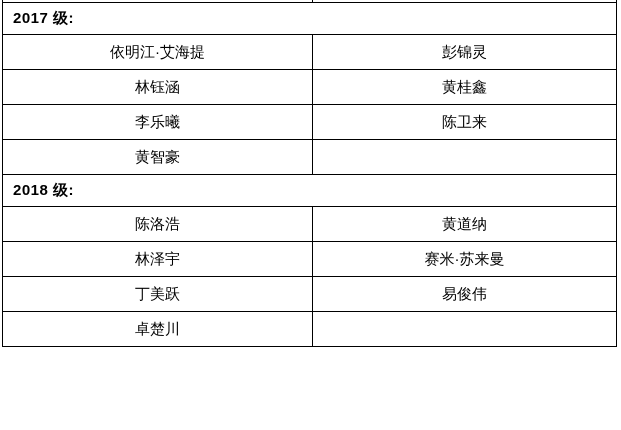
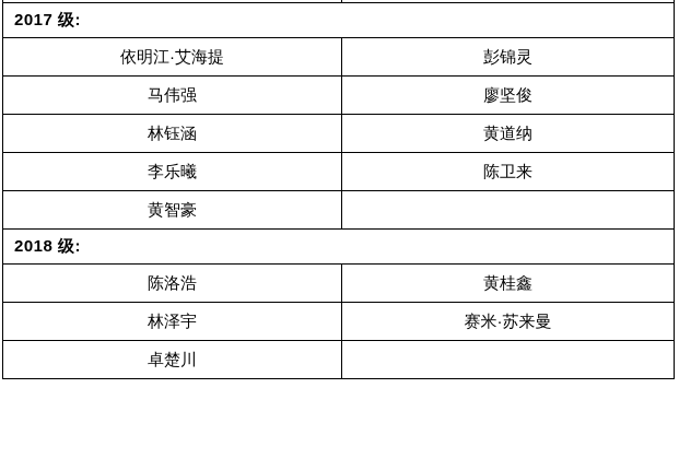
  2017 级:
  依明江·艾海提	彭锦灵
+ 马伟强	廖坚俊
- 林钰涵	黄桂鑫
+ 林钰涵	黄道纳
  李乐曦	陈卫来
  黄智豪
  2018 级:
- 陈洛浩	黄道纳
+ 陈洛浩	黄桂鑫
  林泽宇	赛米·苏来曼
- 丁美跃	易俊伟
  卓楚川
